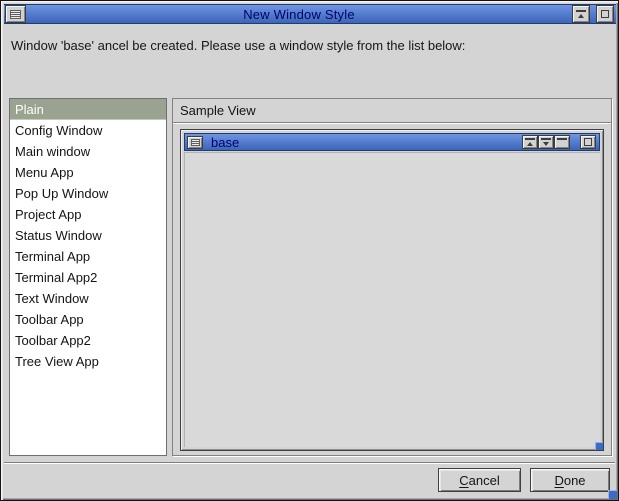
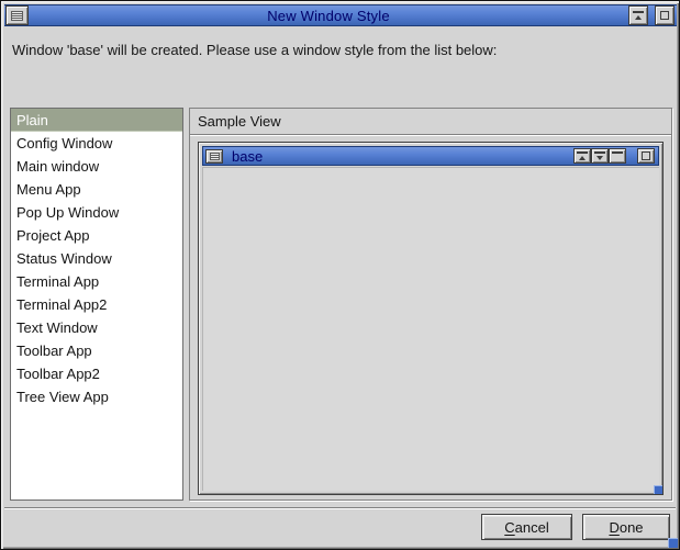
  New Window Style
- Window 'base' ancel be created. Please use a window style from the list below:
+ Window 'base' will be created. Please use a window style from the list below:
  Plain
  Config Window
  Main window
  Menu App
  Pop Up Window
  Project App
  Status Window
  Terminal App
  Terminal App2
  Text Window
  Toolbar App
  Toolbar App2
  Tree View App
  Sample View
  base
  Cancel
  Done
